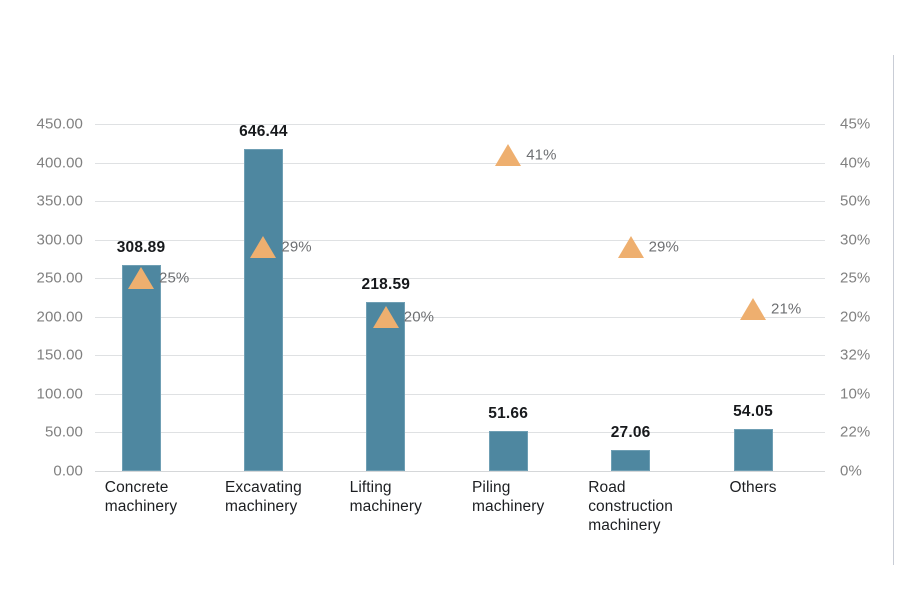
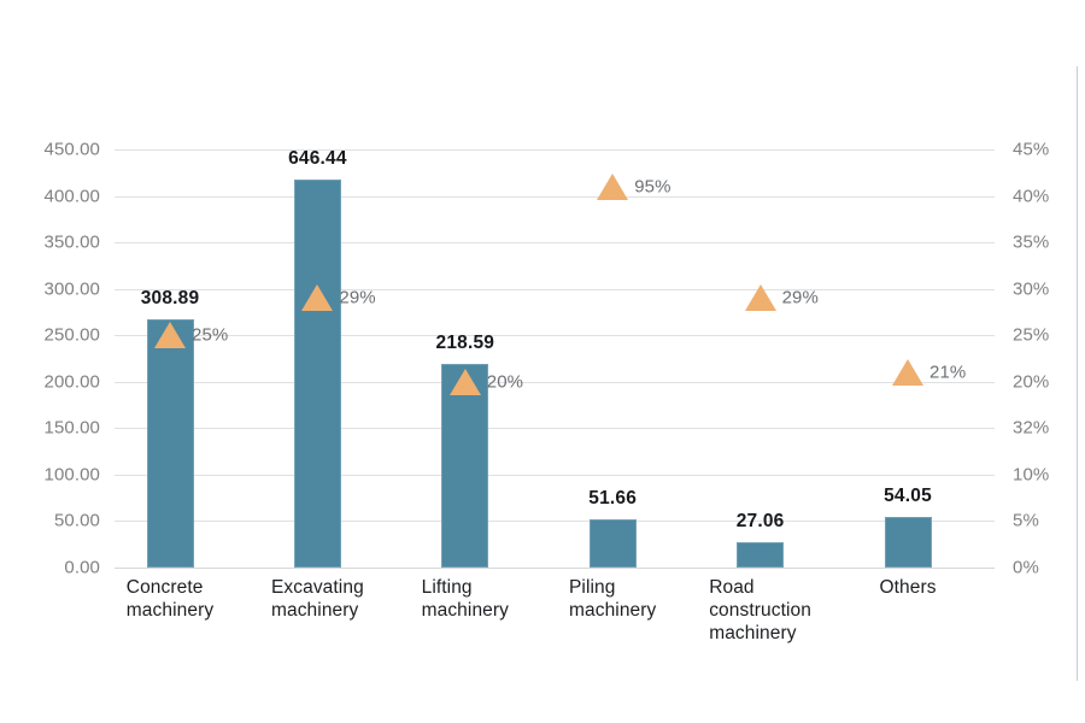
  0.00
  50.00
  100.00
  150.00
  200.00
  250.00
  300.00
  350.00
  400.00
  450.00
  0%
- 22%
+ 5%
  10%
  32%
  20%
  25%
  30%
- 50%
+ 35%
  40%
  45%
  308.89
  25%
  646.44
  29%
  218.59
  20%
  51.66
- 41%
+ 95%
  27.06
  29%
  54.05
  21%
  Concrete
  machinery
  Excavating
  machinery
  Lifting
  machinery
  Piling
  machinery
  Road
  construction
  machinery
  Others
